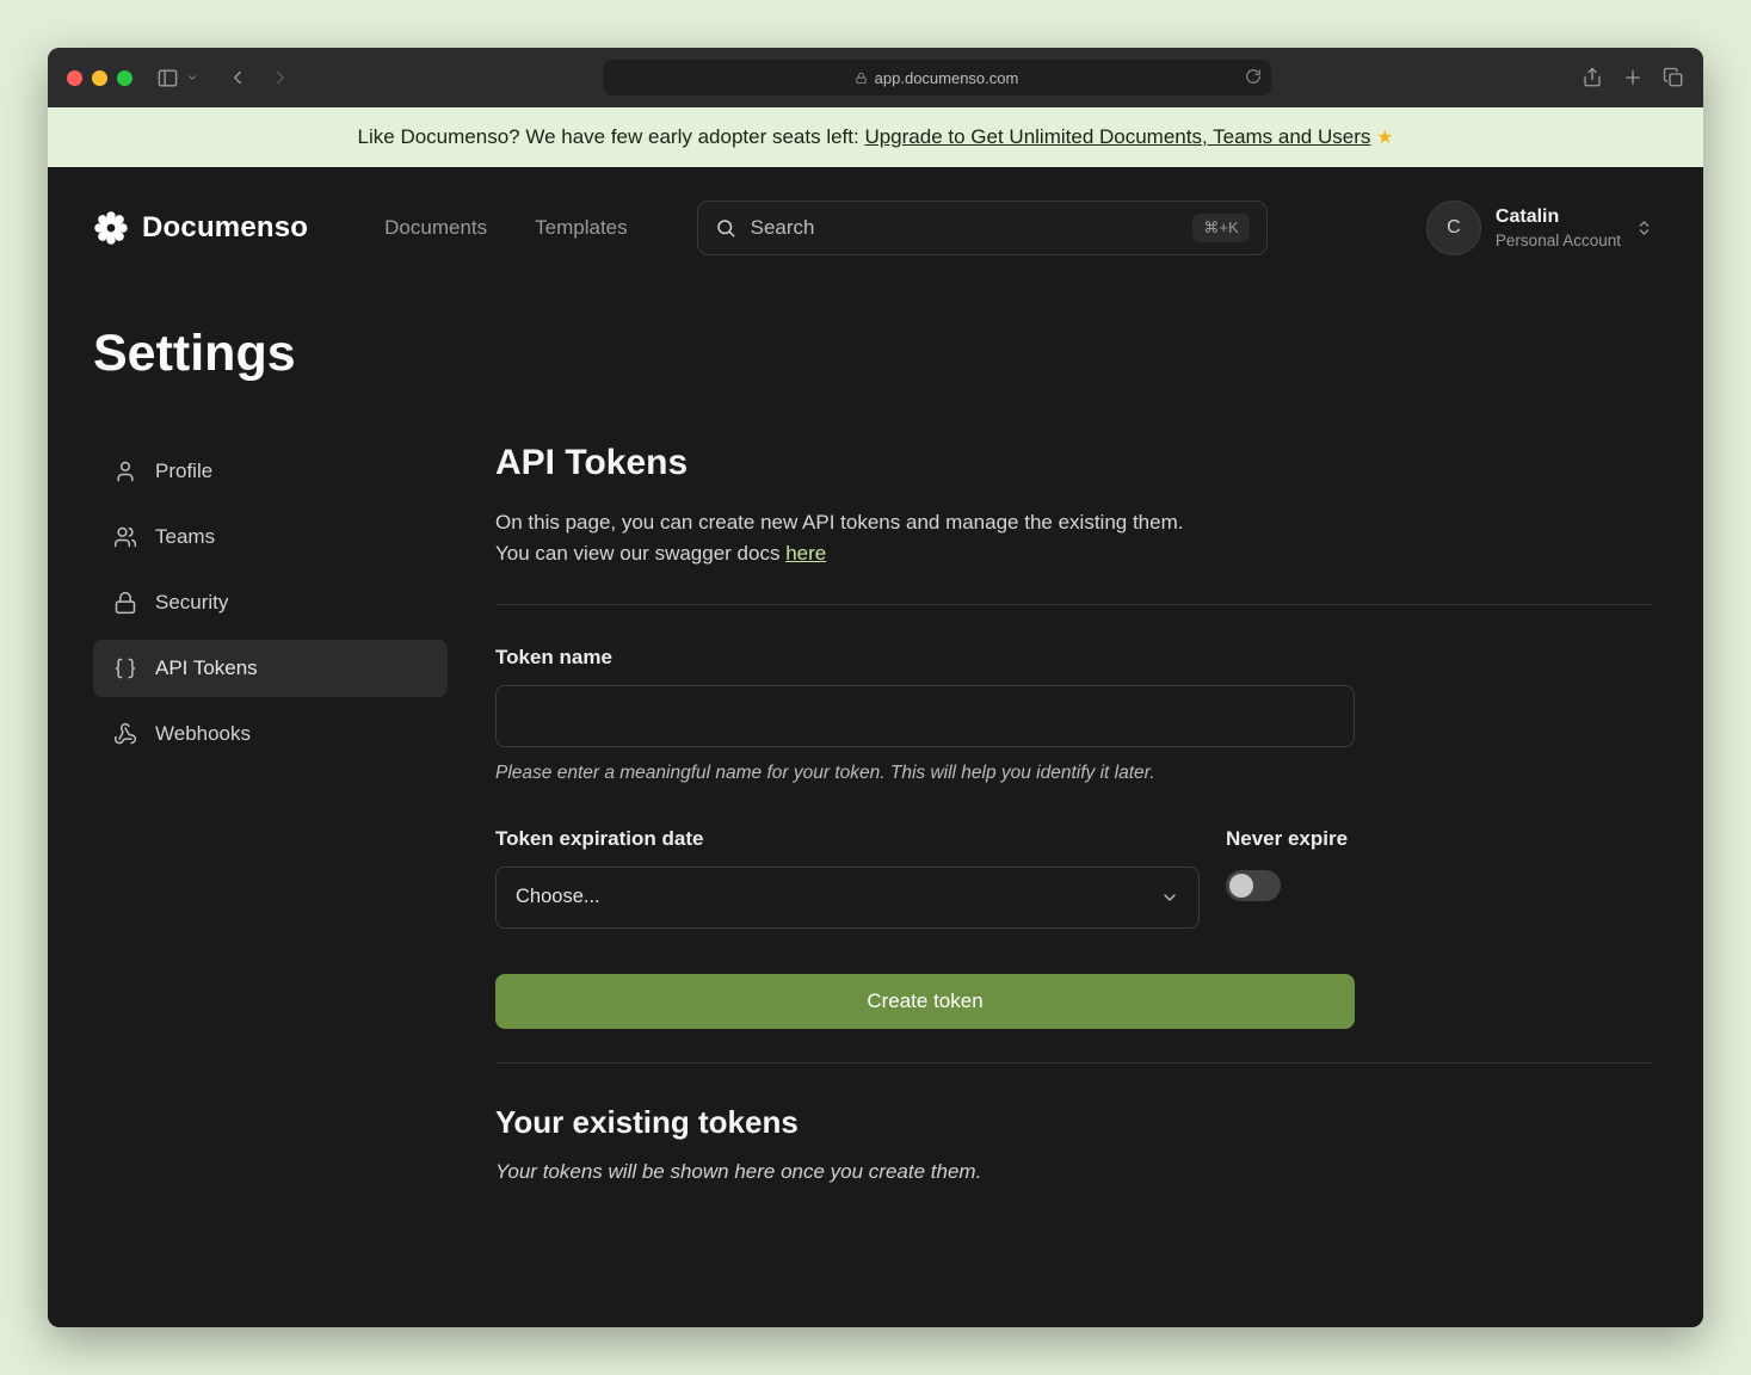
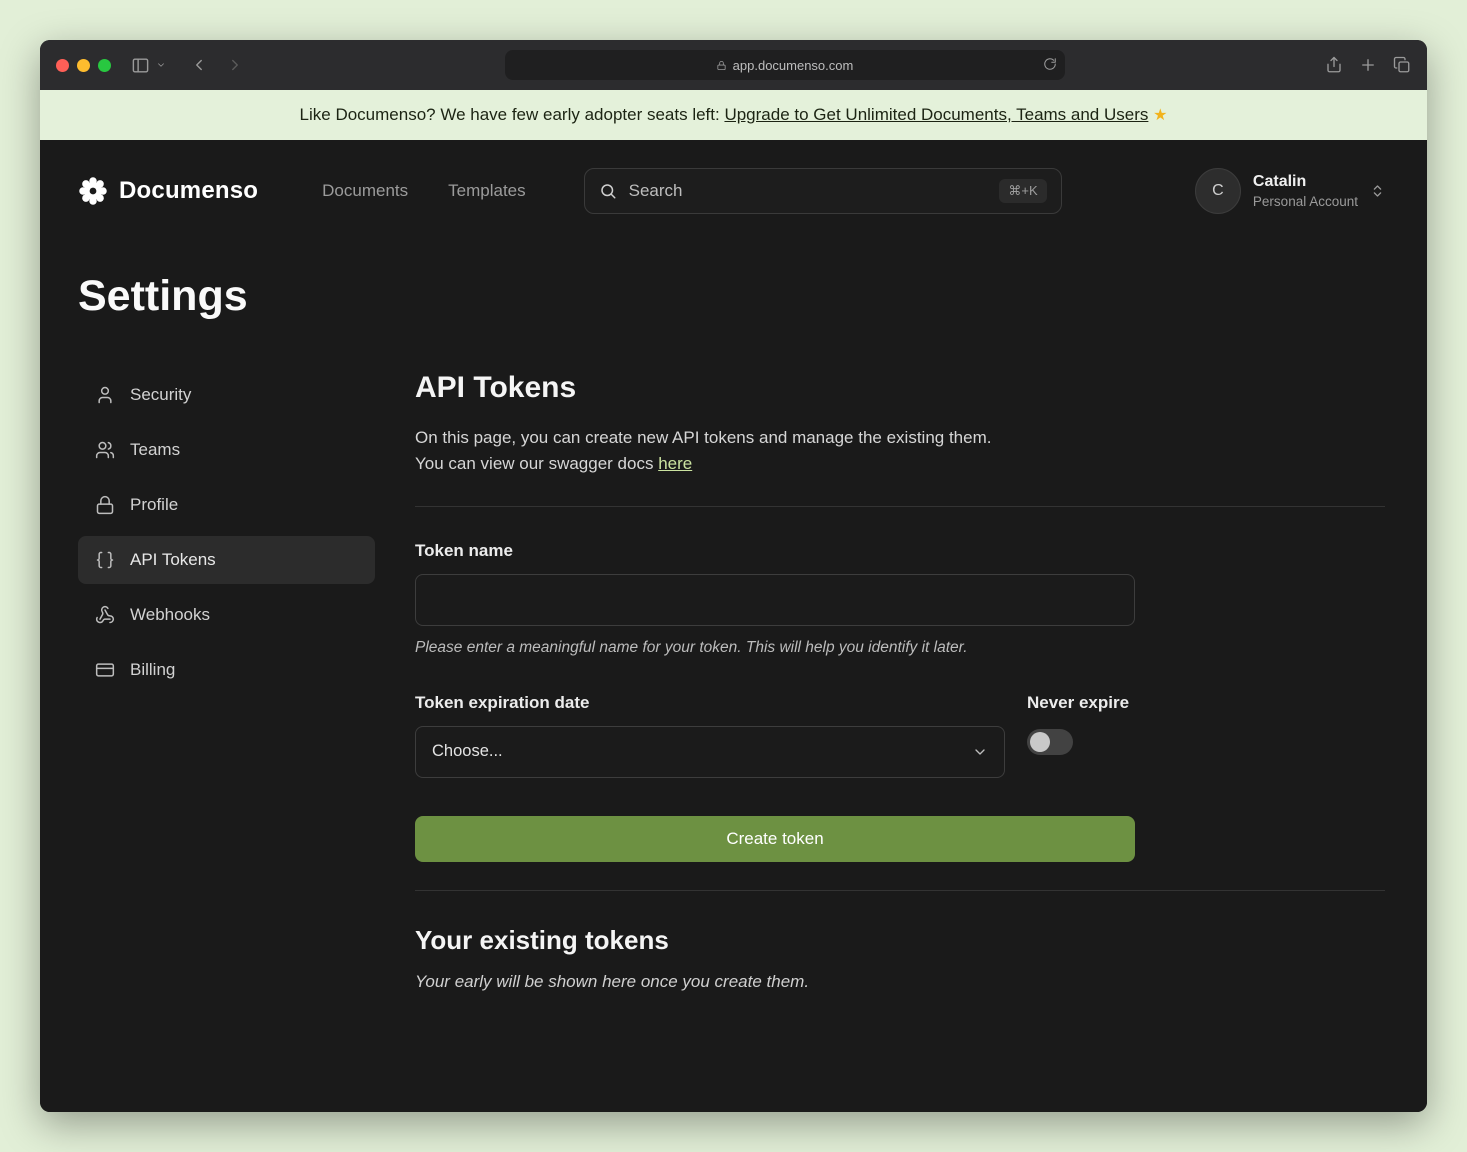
  app.documenso.com
  Like Documenso? We have few early adopter seats left: Upgrade to Get Unlimited Documents, Teams and Users ★
  Documenso
  Documents
  Templates
  Search
  ⌘+K
  C
  Catalin
  Personal Account
  Settings
- Profile
+ Security
  Teams
- Security
+ Profile
  API Tokens
  Webhooks
+ Billing
  API Tokens
  On this page, you can create new API tokens and manage the existing them.
  You can view our swagger docs here
  Token name
  Please enter a meaningful name for your token. This will help you identify it later.
  Token expiration date
  Choose...
  Never expire
  Create token
  Your existing tokens
- Your tokens will be shown here once you create them.
+ Your early will be shown here once you create them.
